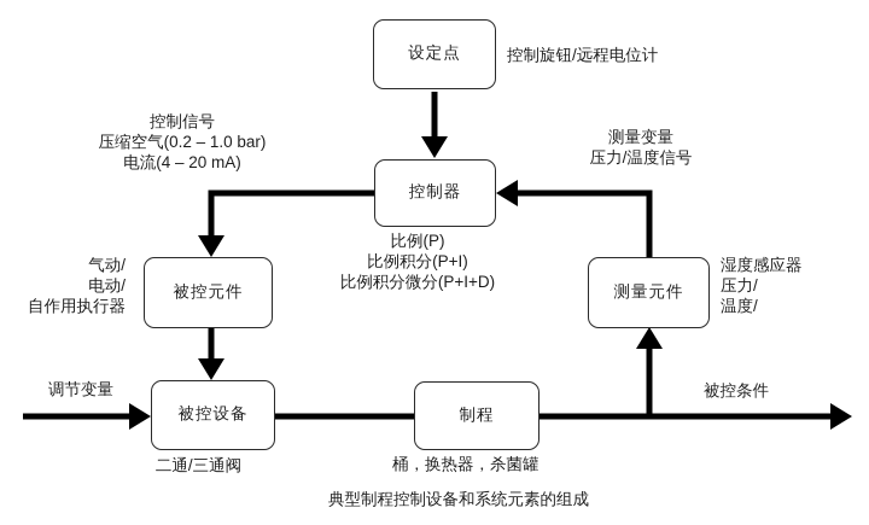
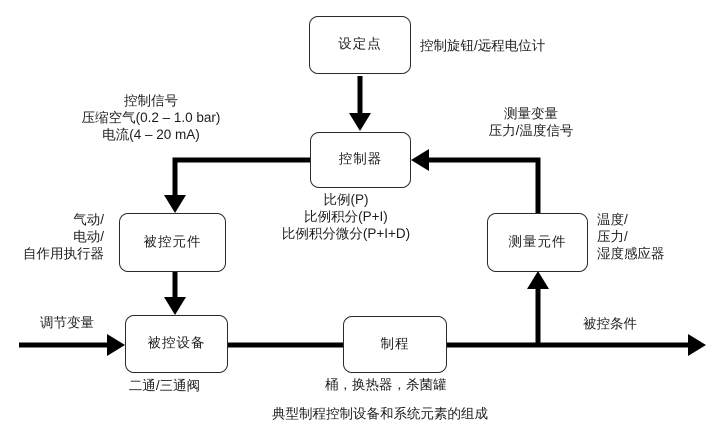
  设定点
  控制器
  被控元件
  测量元件
  被控设备
  制程
  控制旋钮/远程电位计
  控制信号
  压缩空气(0.2 – 1.0 bar)
  电流(4 – 20 mA)
  测量变量
  压力/温度信号
  比例(P)
  比例积分(P+I)
  比例积分微分(P+I+D)
  气动/
  电动/
  自作用执行器
- 湿度感应器
+ 温度/
  压力/
- 温度/
+ 湿度感应器
  调节变量
  二通/三通阀
  桶，换热器，杀菌罐
  被控条件
  典型制程控制设备和系统元素的组成
